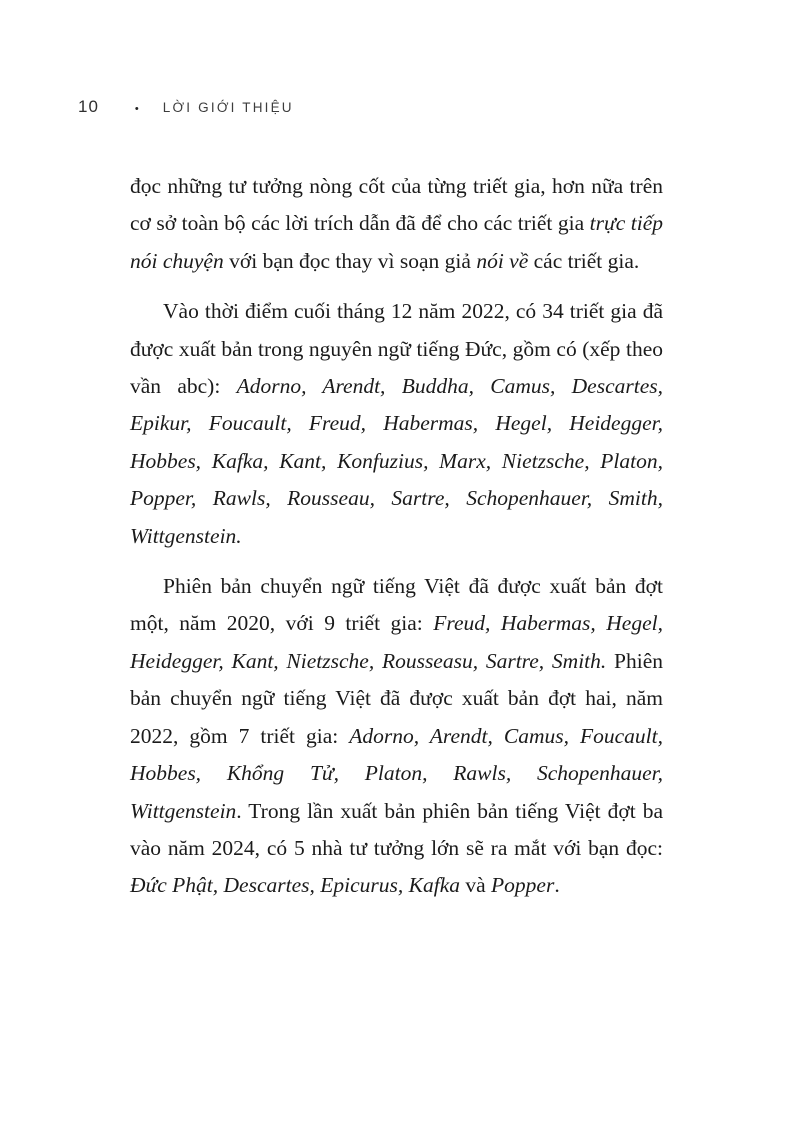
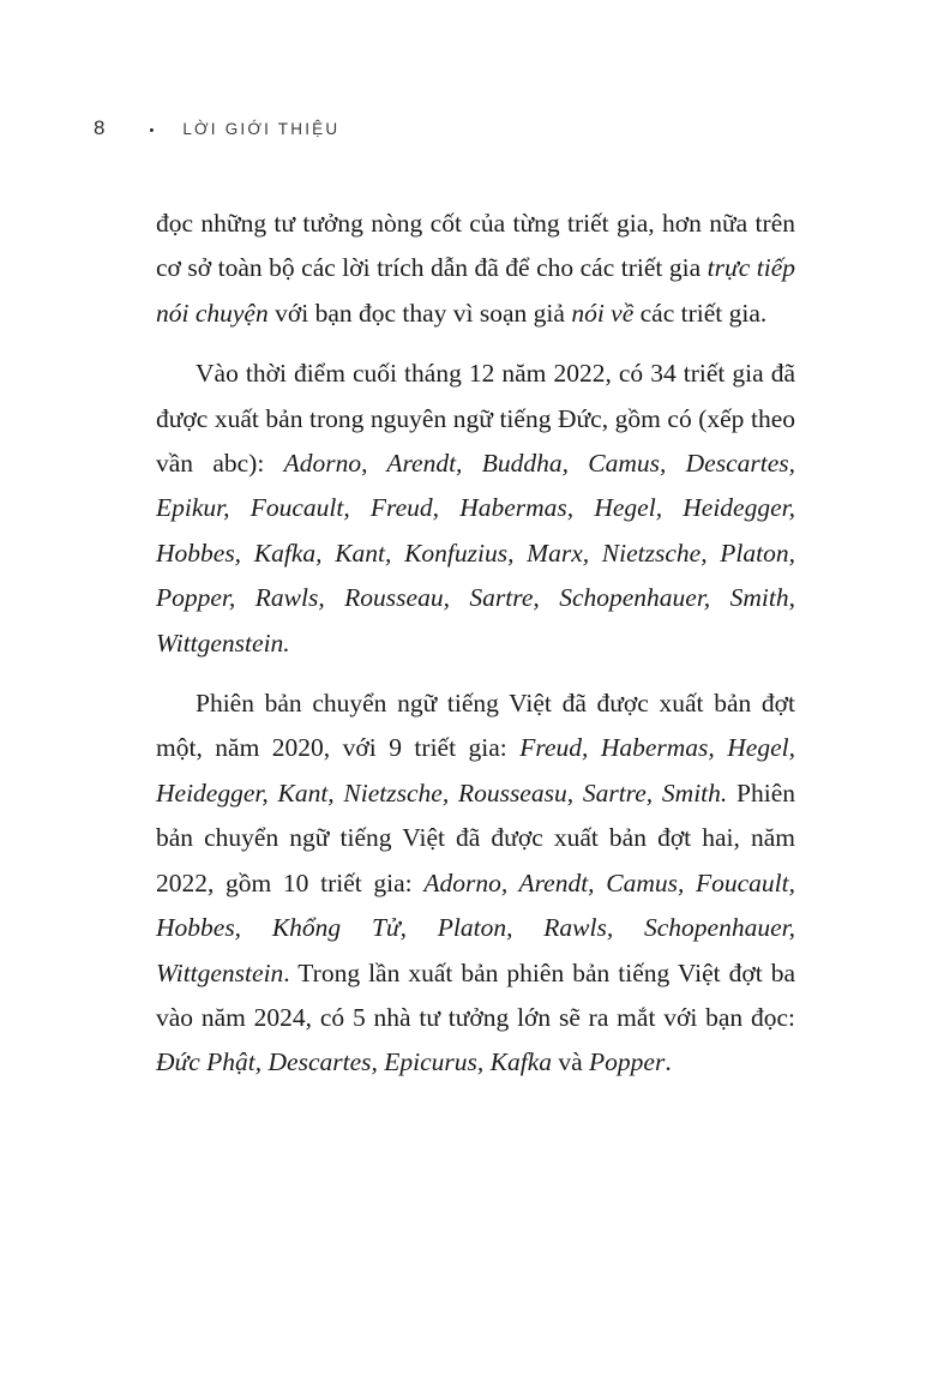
- 10
+ 8
  •
  LỜI GIỚI THIỆU
  đọc những tư tưởng nòng cốt của từng triết gia, hơn nữa trên cơ sở toàn bộ các lời trích dẫn đã để cho các triết gia trực tiếp nói chuyện với bạn đọc thay vì soạn giả nói về các triết gia.
  Vào thời điểm cuối tháng 12 năm 2022, có 34 triết gia đã được xuất bản trong nguyên ngữ tiếng Đức, gồm có (xếp theo vần abc): Adorno, Arendt, Buddha, Camus, Descartes, Epikur, Foucault, Freud, Habermas, Hegel, Heidegger, Hobbes, Kafka, Kant, Konfuzius, Marx, Nietzsche, Platon, Popper, Rawls, Rousseau, Sartre, Schopenhauer, Smith, Wittgenstein.
- Phiên bản chuyển ngữ tiếng Việt đã được xuất bản đợt một, năm 2020, với 9 triết gia: Freud, Habermas, Hegel, Heidegger, Kant, Nietzsche, Rousseasu, Sartre, Smith. Phiên bản chuyển ngữ tiếng Việt đã được xuất bản đợt hai, năm 2022, gồm 7 triết gia: Adorno, Arendt, Camus, Foucault, Hobbes, Khổng Tử, Platon, Rawls, Schopenhauer, Wittgenstein. Trong lần xuất bản phiên bản tiếng Việt đợt ba vào năm 2024, có 5 nhà tư tưởng lớn sẽ ra mắt với bạn đọc: Đức Phật, Descartes, Epicurus, Kafka và Popper.
+ Phiên bản chuyển ngữ tiếng Việt đã được xuất bản đợt một, năm 2020, với 9 triết gia: Freud, Habermas, Hegel, Heidegger, Kant, Nietzsche, Rousseasu, Sartre, Smith. Phiên bản chuyển ngữ tiếng Việt đã được xuất bản đợt hai, năm 2022, gồm 10 triết gia: Adorno, Arendt, Camus, Foucault, Hobbes, Khổng Tử, Platon, Rawls, Schopenhauer, Wittgenstein. Trong lần xuất bản phiên bản tiếng Việt đợt ba vào năm 2024, có 5 nhà tư tưởng lớn sẽ ra mắt với bạn đọc: Đức Phật, Descartes, Epicurus, Kafka và Popper.
